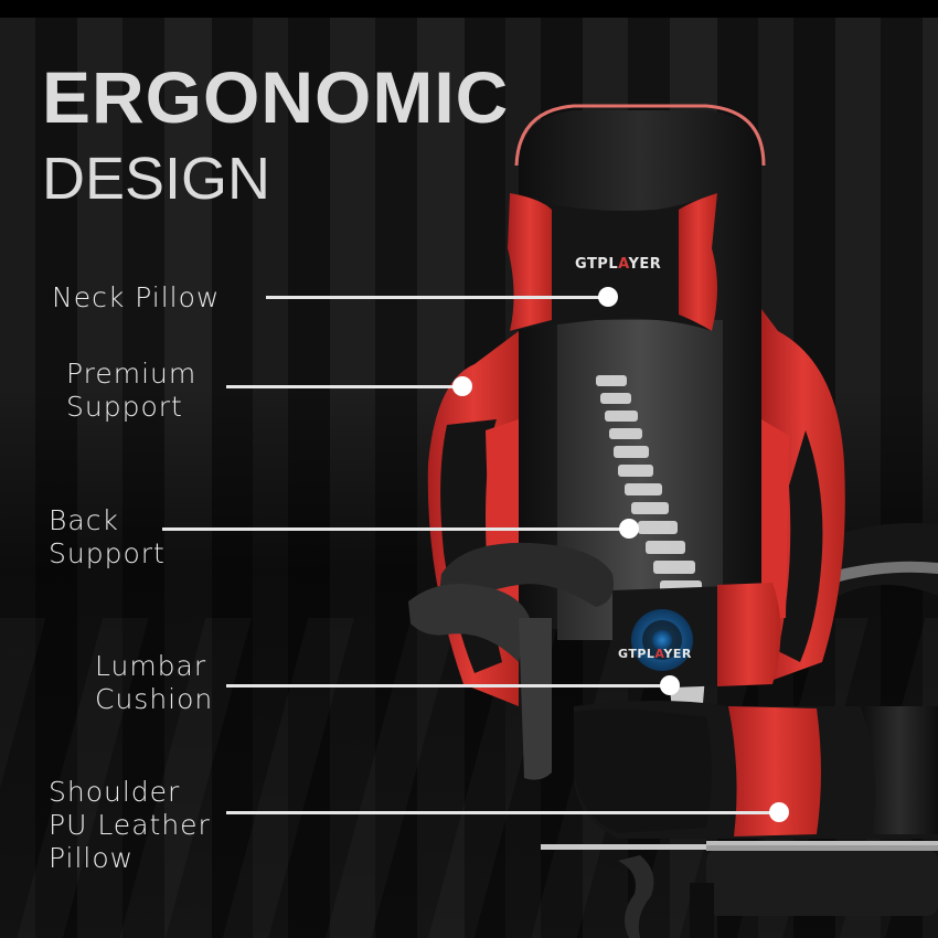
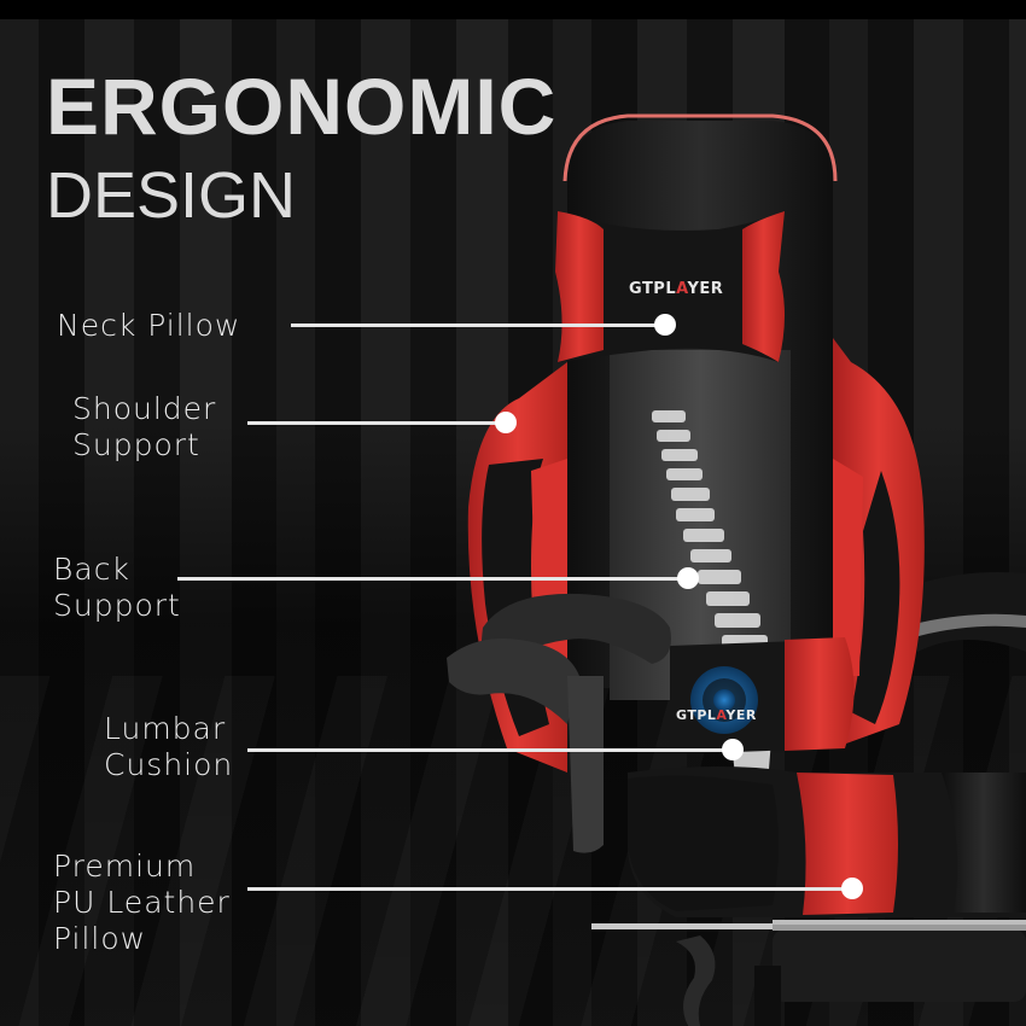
  GTPLAYER
  GTPLAYER
  ERGONOMIC
  DESIGN
  Neck Pillow
- Premium
+ Shoulder
  Support
  Back
  Support
  Lumbar
  Cushion
- Shoulder
+ Premium
  PU Leather
  Pillow
